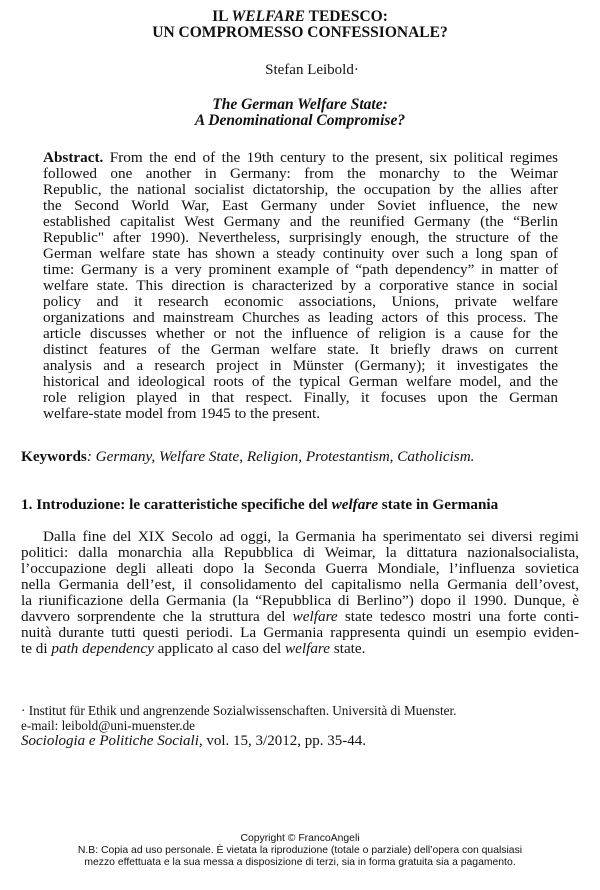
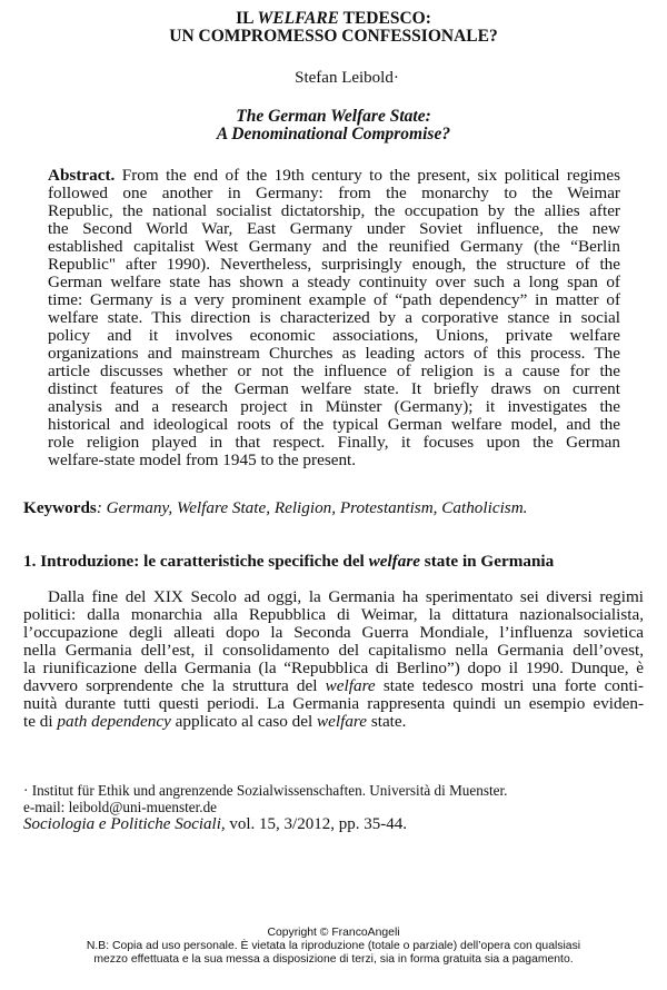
  IL WELFARE TEDESCO:
  UN COMPROMESSO CONFESSIONALE?
  Stefan Leibold·
  The German Welfare State:
  A Denominational Compromise?
  Abstract. From the end of the 19th century to the present, six political regimes
  followed one another in Germany: from the monarchy to the Weimar
  Republic, the national socialist dictatorship, the occupation by the allies after
  the Second World War, East Germany under Soviet influence, the new
  established capitalist West Germany and the reunified Germany (the “Berlin
  Republic" after 1990). Nevertheless, surprisingly enough, the structure of the
  German welfare state has shown a steady continuity over such a long span of
  time: Germany is a very prominent example of “path dependency” in matter of
  welfare state. This direction is characterized by a corporative stance in social
- policy and it research economic associations, Unions, private welfare
+ policy and it involves economic associations, Unions, private welfare
  organizations and mainstream Churches as leading actors of this process. The
  article discusses whether or not the influence of religion is a cause for the
  distinct features of the German welfare state. It briefly draws on current
  analysis and a research project in Münster (Germany); it investigates the
  historical and ideological roots of the typical German welfare model, and the
  role religion played in that respect. Finally, it focuses upon the German
  welfare-state model from 1945 to the present.
  Keywords: Germany, Welfare State, Religion, Protestantism, Catholicism.
  1. Introduzione: le caratteristiche specifiche del welfare state in Germania
  Dalla fine del XIX Secolo ad oggi, la Germania ha sperimentato sei diversi regimi
  politici: dalla monarchia alla Repubblica di Weimar, la dittatura nazionalsocialista,
  l’occupazione degli alleati dopo la Seconda Guerra Mondiale, l’influenza sovietica
  nella Germania dell’est, il consolidamento del capitalismo nella Germania dell’ovest,
  la riunificazione della Germania (la “Repubblica di Berlino”) dopo il 1990. Dunque, è
  davvero sorprendente che la struttura del welfare state tedesco mostri una forte conti-
  nuità durante tutti questi periodi. La Germania rappresenta quindi un esempio eviden-
  te di path dependency applicato al caso del welfare state.
  · Institut für Ethik und angrenzende Sozialwissenschaften. Università di Muenster.
  e-mail: leibold@uni-muenster.de
  Sociologia e Politiche Sociali, vol. 15, 3/2012, pp. 35-44.
  Copyright © FrancoAngeli
  N.B: Copia ad uso personale. È vietata la riproduzione (totale o parziale) dell’opera con qualsiasi
  mezzo effettuata e la sua messa a disposizione di terzi, sia in forma gratuita sia a pagamento.
